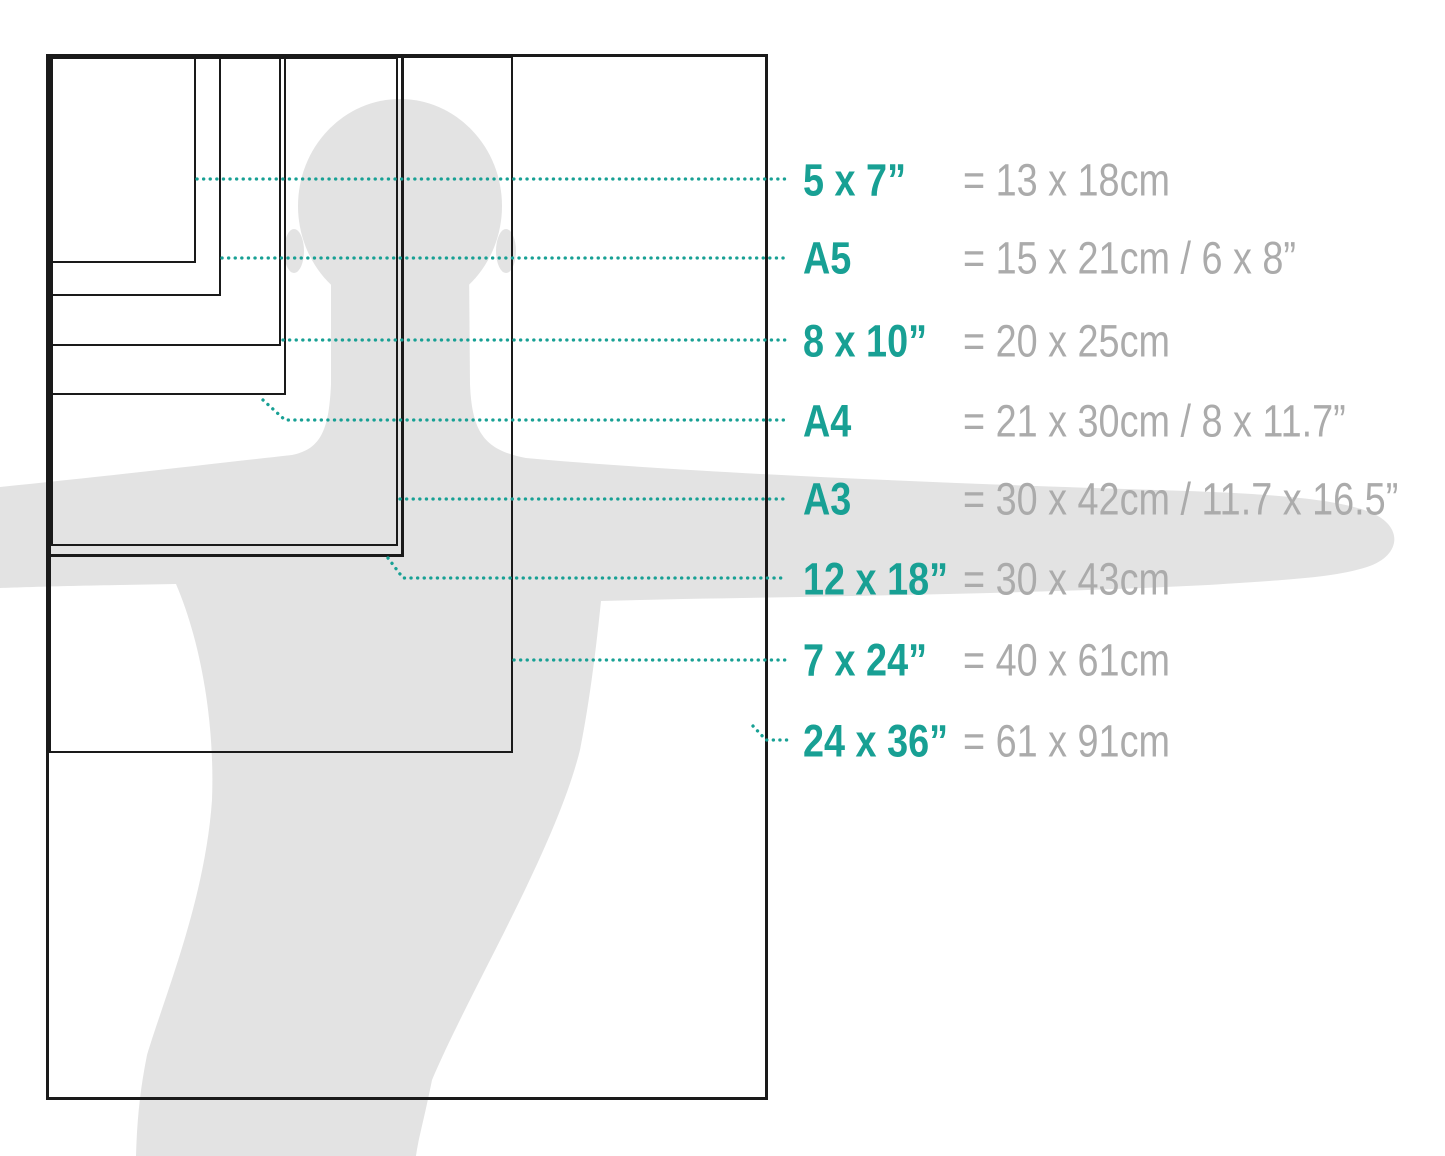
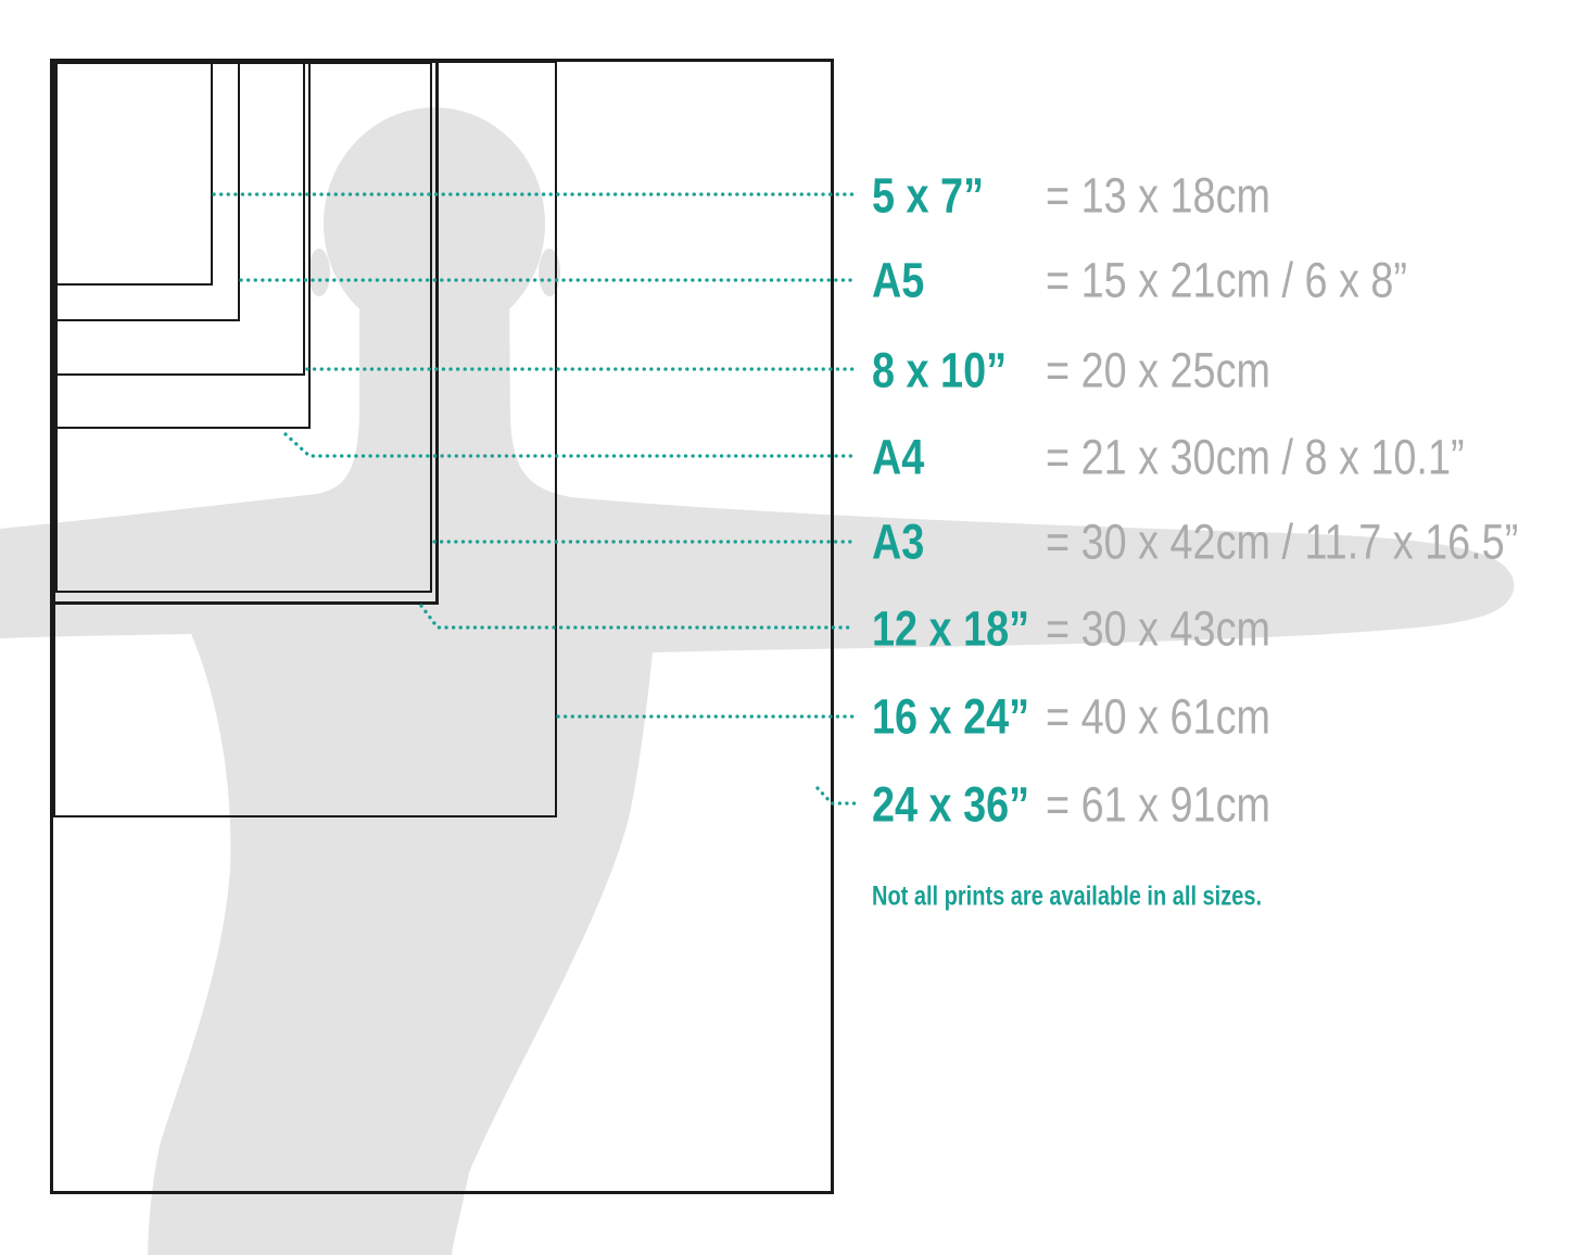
  5 x 7”
  = 13 x 18cm
  A5
  = 15 x 21cm / 6 x 8”
  8 x 10”
  = 20 x 25cm
  A4
- = 21 x 30cm / 8 x 11.7”
+ = 21 x 30cm / 8 x 10.1”
  A3
  = 30 x 42cm / 11.7 x 16.5”
  12 x 18”
  = 30 x 43cm
- 7 x 24”
+ 16 x 24”
  = 40 x 61cm
  24 x 36”
  = 61 x 91cm
+ Not all prints are available in all sizes.
